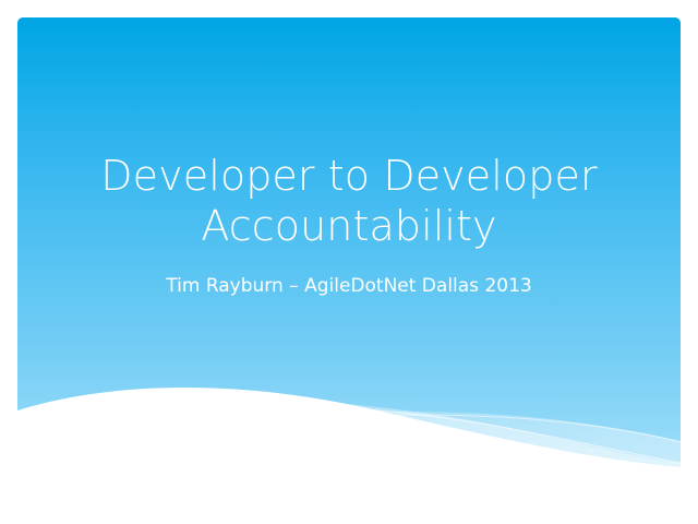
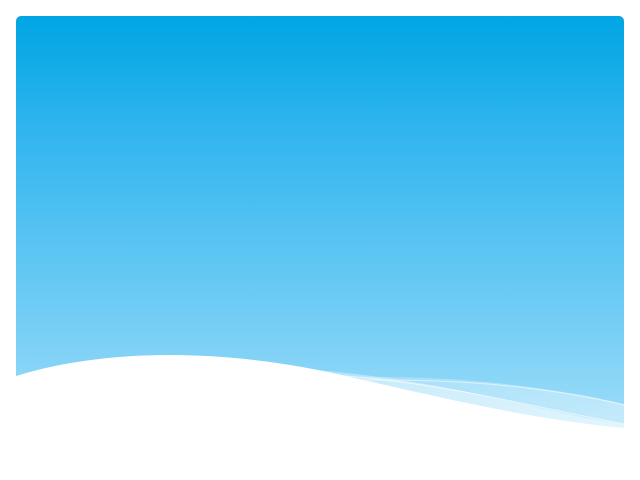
- Developer to Developer Accountability
- Tim Rayburn – AgileDotNet Dallas 2013
